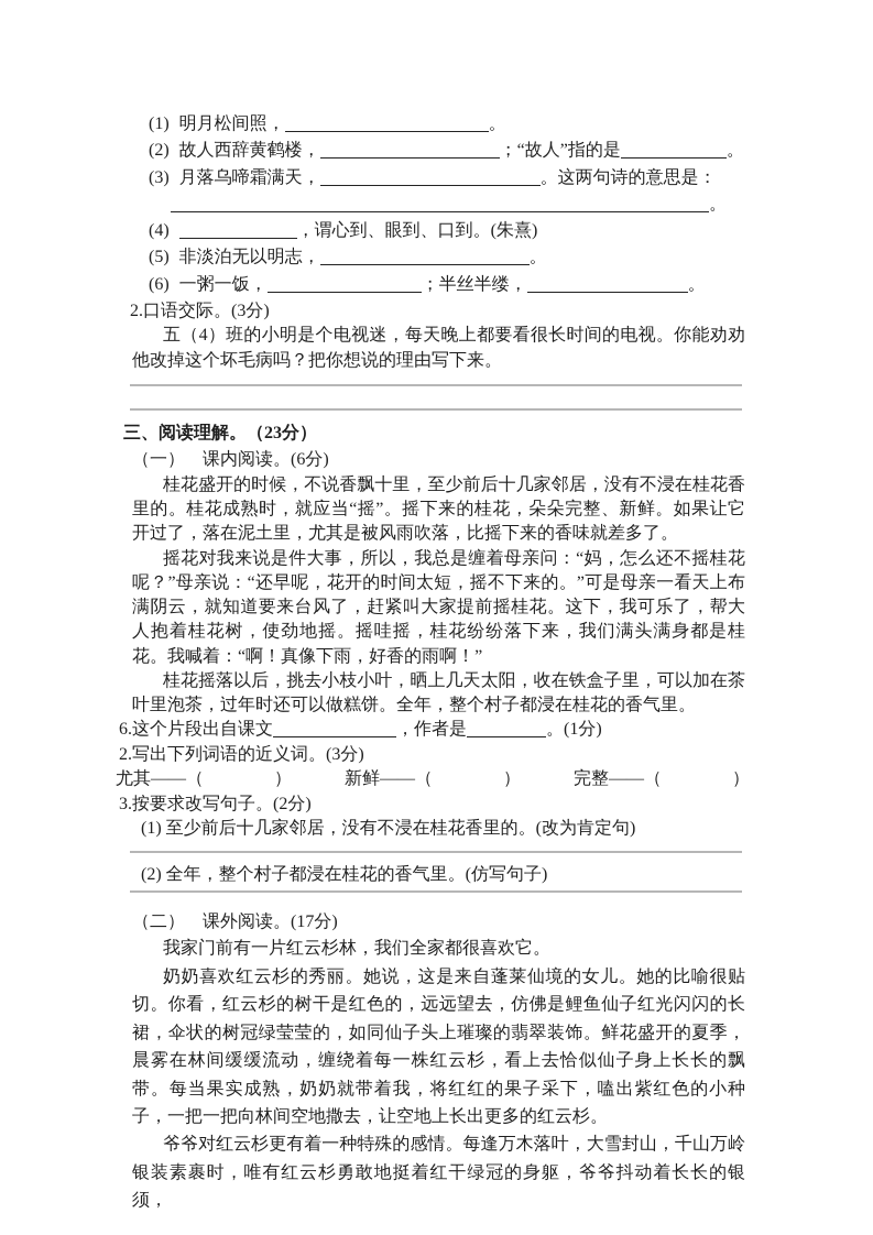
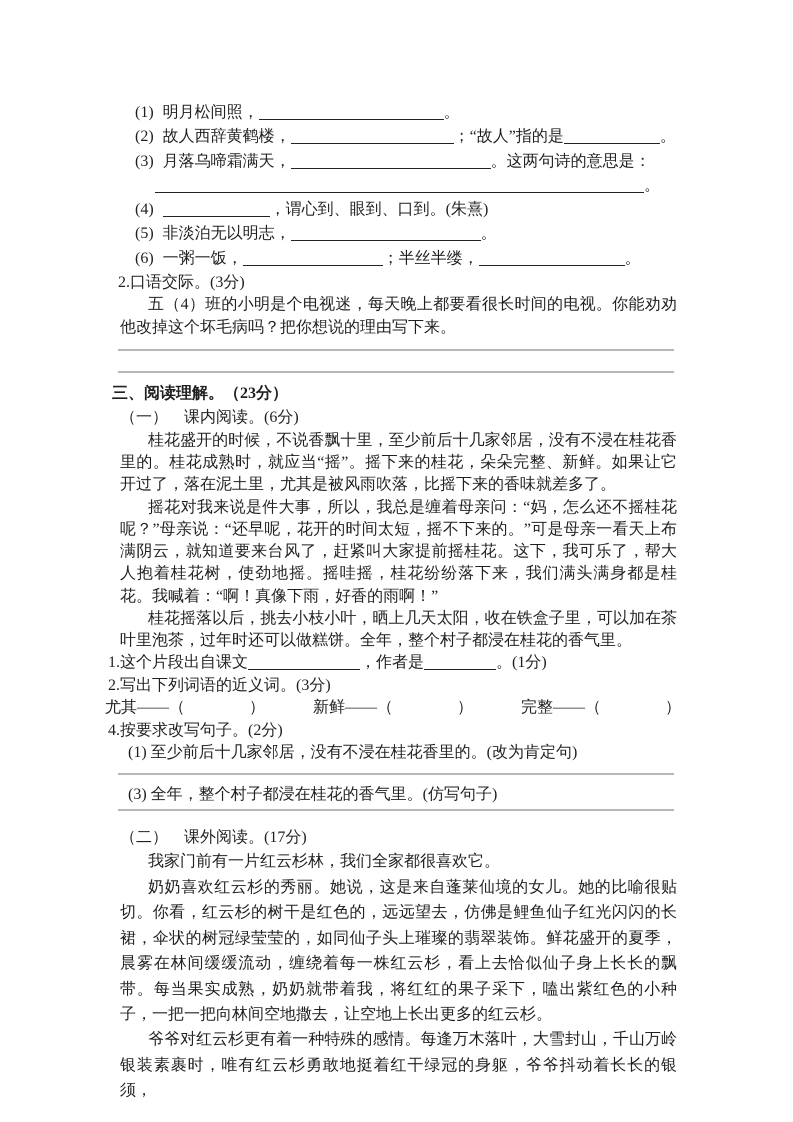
  (1) 明月松间照， 。
  (2) 故人西辞黄鹤楼， ；“故人”指的是 。
  (3) 月落乌啼霜满天， 。这两句诗的意思是：
  。
  (4) ，谓心到、眼到、口到。(朱熹)
  (5) 非淡泊无以明志， 。
  (6) 一粥一饭， ；半丝半缕， 。
  2.口语交际。(3分)
  五（4）班的小明是个电视迷，每天晚上都要看很长时间的电视。你能劝劝他改掉这个坏毛病吗？把你想说的理由写下来。
  三、阅读理解。（23分）
  （一） 课内阅读。(6分)
  桂花盛开的时候，不说香飘十里，至少前后十几家邻居，没有不浸在桂花香里的。桂花成熟时，就应当“摇”。摇下来的桂花，朵朵完整、新鲜。如果让它开过了，落在泥土里，尤其是被风雨吹落，比摇下来的香味就差多了。
  摇花对我来说是件大事，所以，我总是缠着母亲问：“妈，怎么还不摇桂花呢？”母亲说：“还早呢，花开的时间太短，摇不下来的。”可是母亲一看天上布满阴云，就知道要来台风了，赶紧叫大家提前摇桂花。这下，我可乐了，帮大人抱着桂花树，使劲地摇。摇哇摇，桂花纷纷落下来，我们满头满身都是桂花。我喊着：“啊！真像下雨，好香的雨啊！”
  桂花摇落以后，挑去小枝小叶，晒上几天太阳，收在铁盒子里，可以加在茶叶里泡茶，过年时还可以做糕饼。全年，整个村子都浸在桂花的香气里。
- 6.这个片段出自课文 ，作者是 。(1分)
+ 1.这个片段出自课文 ，作者是 。(1分)
  2.写出下列词语的近义词。(3分)
  尤其——（ ） 新鲜——（ ） 完整——（ ）
- 3.按要求改写句子。(2分)
+ 4.按要求改写句子。(2分)
  (1) 至少前后十几家邻居，没有不浸在桂花香里的。(改为肯定句)
- (2) 全年，整个村子都浸在桂花的香气里。(仿写句子)
+ (3) 全年，整个村子都浸在桂花的香气里。(仿写句子)
  （二） 课外阅读。(17分)
  我家门前有一片红云杉林，我们全家都很喜欢它。
  奶奶喜欢红云杉的秀丽。她说，这是来自蓬莱仙境的女儿。她的比喻很贴切。你看，红云杉的树干是红色的，远远望去，仿佛是鲤鱼仙子红光闪闪的长裙，伞状的树冠绿莹莹的，如同仙子头上璀璨的翡翠装饰。鲜花盛开的夏季，晨雾在林间缓缓流动，缠绕着每一株红云杉，看上去恰似仙子身上长长的飘带。每当果实成熟，奶奶就带着我，将红红的果子采下，嗑出紫红色的小种子，一把一把向林间空地撒去，让空地上长出更多的红云杉。
  爷爷对红云杉更有着一种特殊的感情。每逢万木落叶，大雪封山，千山万岭银装素裹时，唯有红云杉勇敢地挺着红干绿冠的身躯，爷爷抖动着长长的银须，
